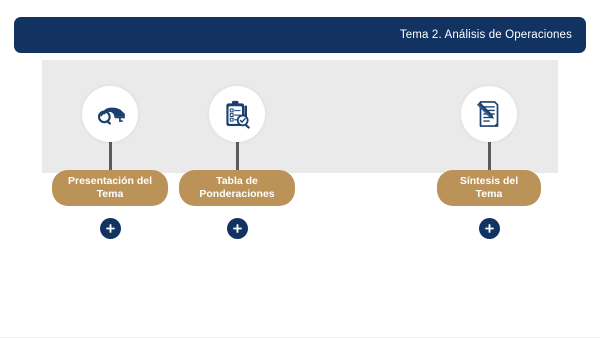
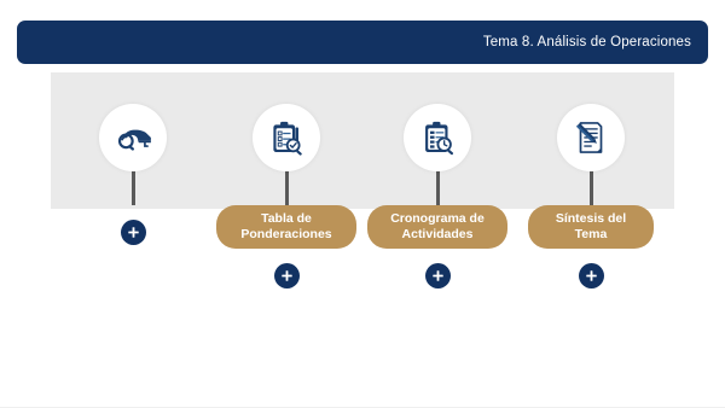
- Tema 2. Análisis de Operaciones
+ Tema 8. Análisis de Operaciones
- Presentación del Tema
  Tabla de Ponderaciones
+ Cronograma de Actividades
  Síntesis del Tema
